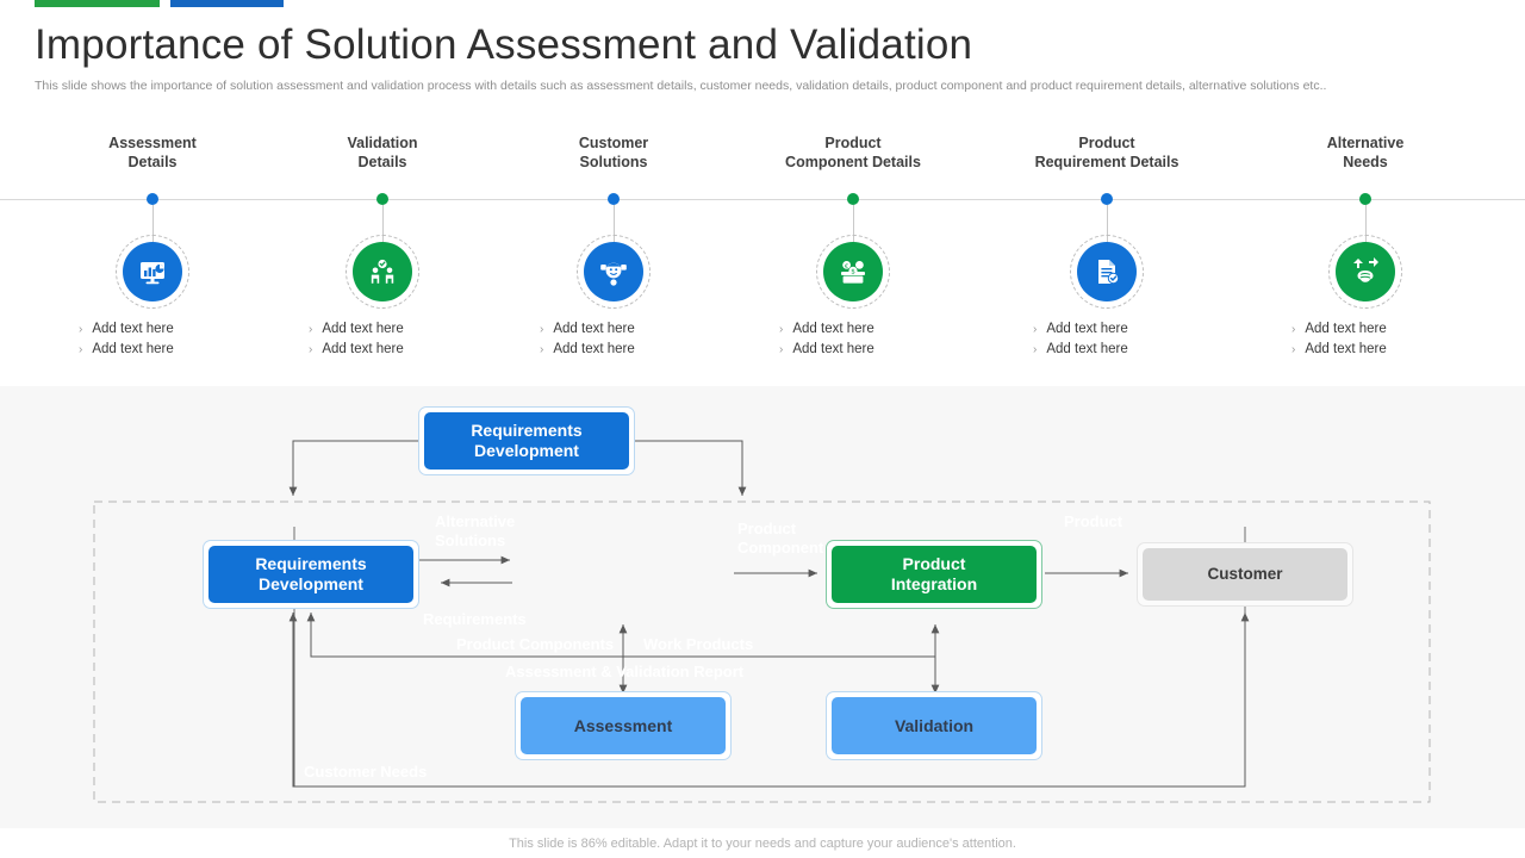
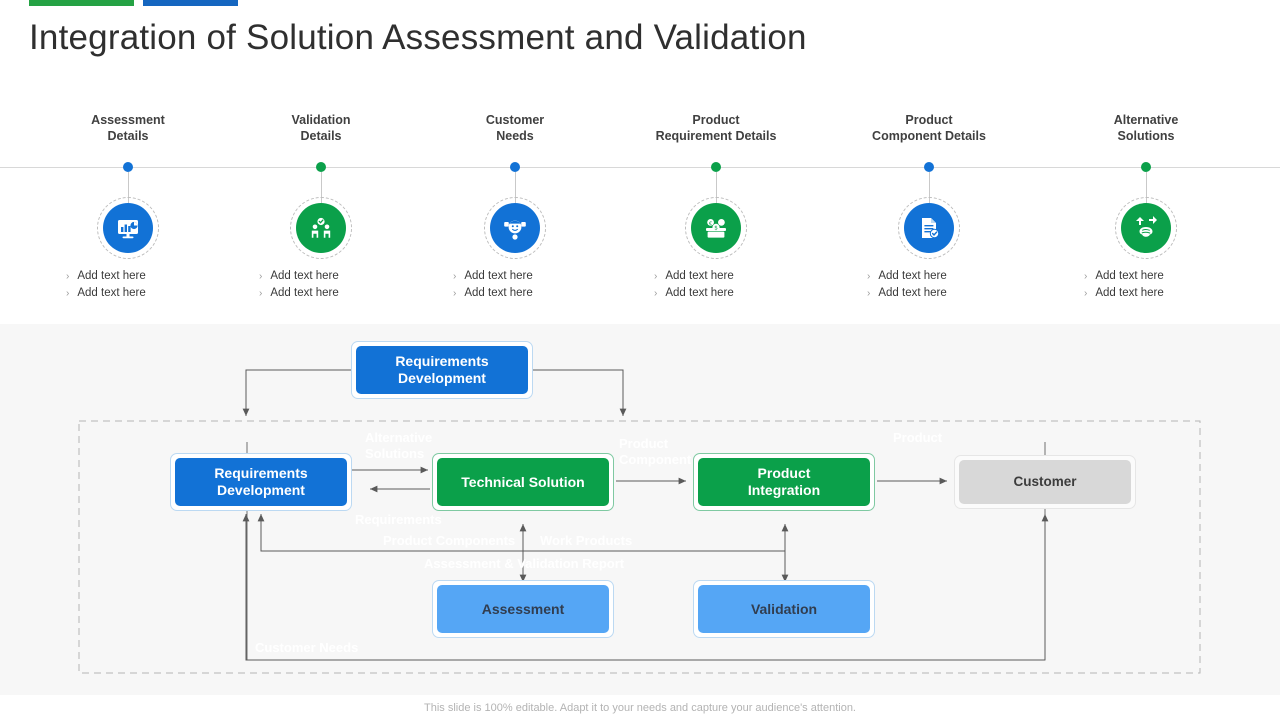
- Importance of Solution Assessment and Validation
+ Integration of Solution Assessment and Validation
- This slide shows the importance of solution assessment and validation process with details such as assessment details, customer needs, validation details, product component and product requirement details, alternative solutions etc..
  Assessment
  Details
  ›
  Add text here
  ›
  Add text here
  Validation
  Details
  ›
  Add text here
  ›
  Add text here
  Customer
- Solutions
+ Needs
  ›
  Add text here
  ›
  Add text here
  Product
- Component Details
+ Requirement Details
  ›
  Add text here
  ›
  Add text here
  Product
- Requirement Details
+ Component Details
  ›
  Add text here
  ›
  Add text here
  Alternative
- Needs
+ Solutions
  ›
  Add text here
  ›
  Add text here
  Assessment & Validation Report
  Requirements
  Development
  Requirements
  Development
+ Technical Solution
  Product
  Integration
  Customer
  Assessment
  Validation
- This slide is 86% editable. Adapt it to your needs and capture your audience's attention.
+ This slide is 100% editable. Adapt it to your needs and capture your audience's attention.
